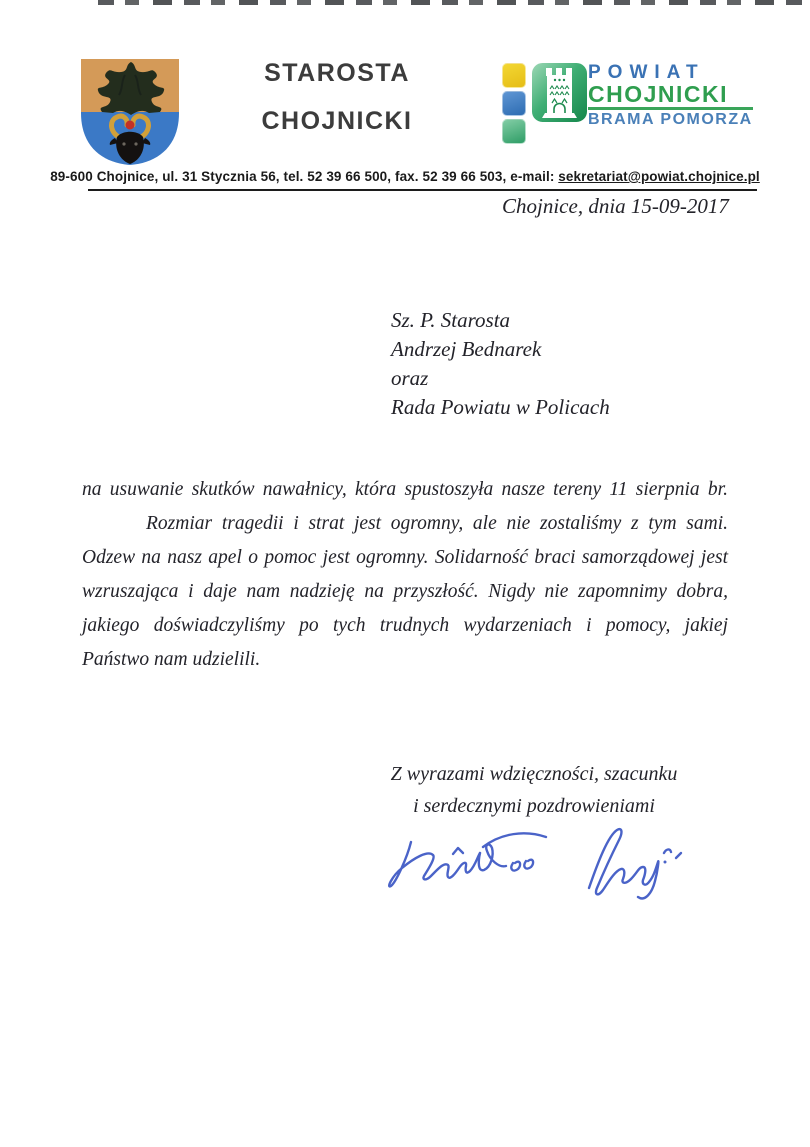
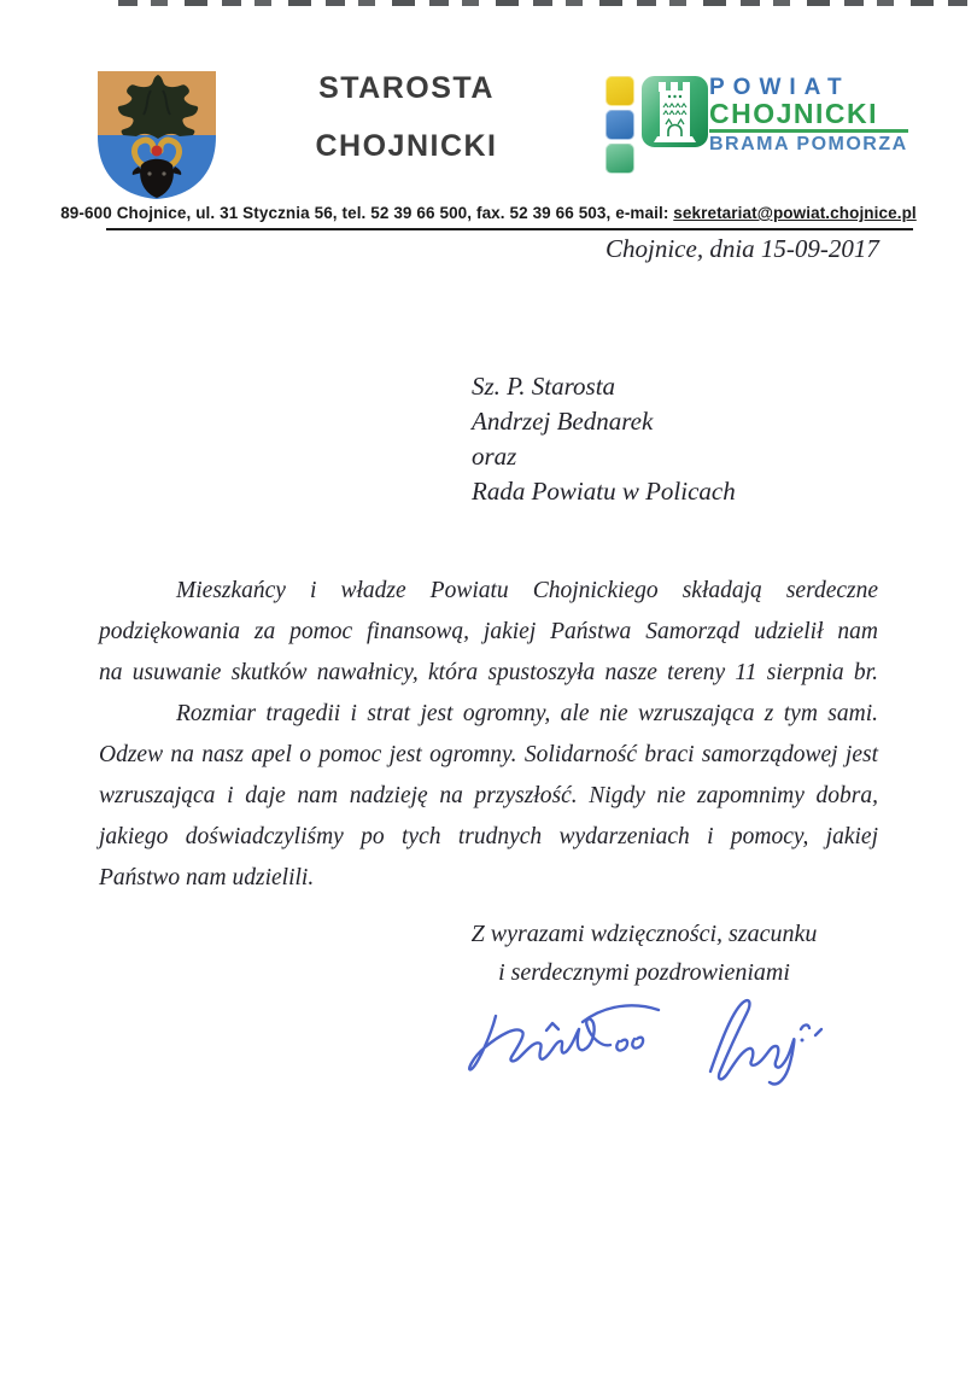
  STAROSTA
  CHOJNICKI
  POWIAT
  CHOJNICKI
  BRAMA POMORZA
  89-600 Chojnice, ul. 31 Stycznia 56, tel. 52 39 66 500, fax. 52 39 66 503, e-mail: sekretariat@powiat.chojnice.pl
  Chojnice, dnia 15-09-2017
  Sz. P. Starosta
  Andrzej Bednarek
  oraz
  Rada Powiatu w Policach
+ Mieszkańcy i władze Powiatu Chojnickiego składają serdeczne
+ podziękowania za pomoc finansową, jakiej Państwa Samorząd udzielił nam
  na usuwanie skutków nawałnicy, która spustoszyła nasze tereny 11 sierpnia br.
- Rozmiar tragedii i strat jest ogromny, ale nie zostaliśmy z tym sami.
+ Rozmiar tragedii i strat jest ogromny, ale nie wzruszająca z tym sami.
  Odzew na nasz apel o pomoc jest ogromny. Solidarność braci samorządowej jest
  wzruszająca i daje nam nadzieję na przyszłość. Nigdy nie zapomnimy dobra,
  jakiego doświadczyliśmy po tych trudnych wydarzeniach i pomocy, jakiej
  Państwo nam udzielili.
  Z wyrazami wdzięczności, szacunku
  i serdecznymi pozdrowieniami
